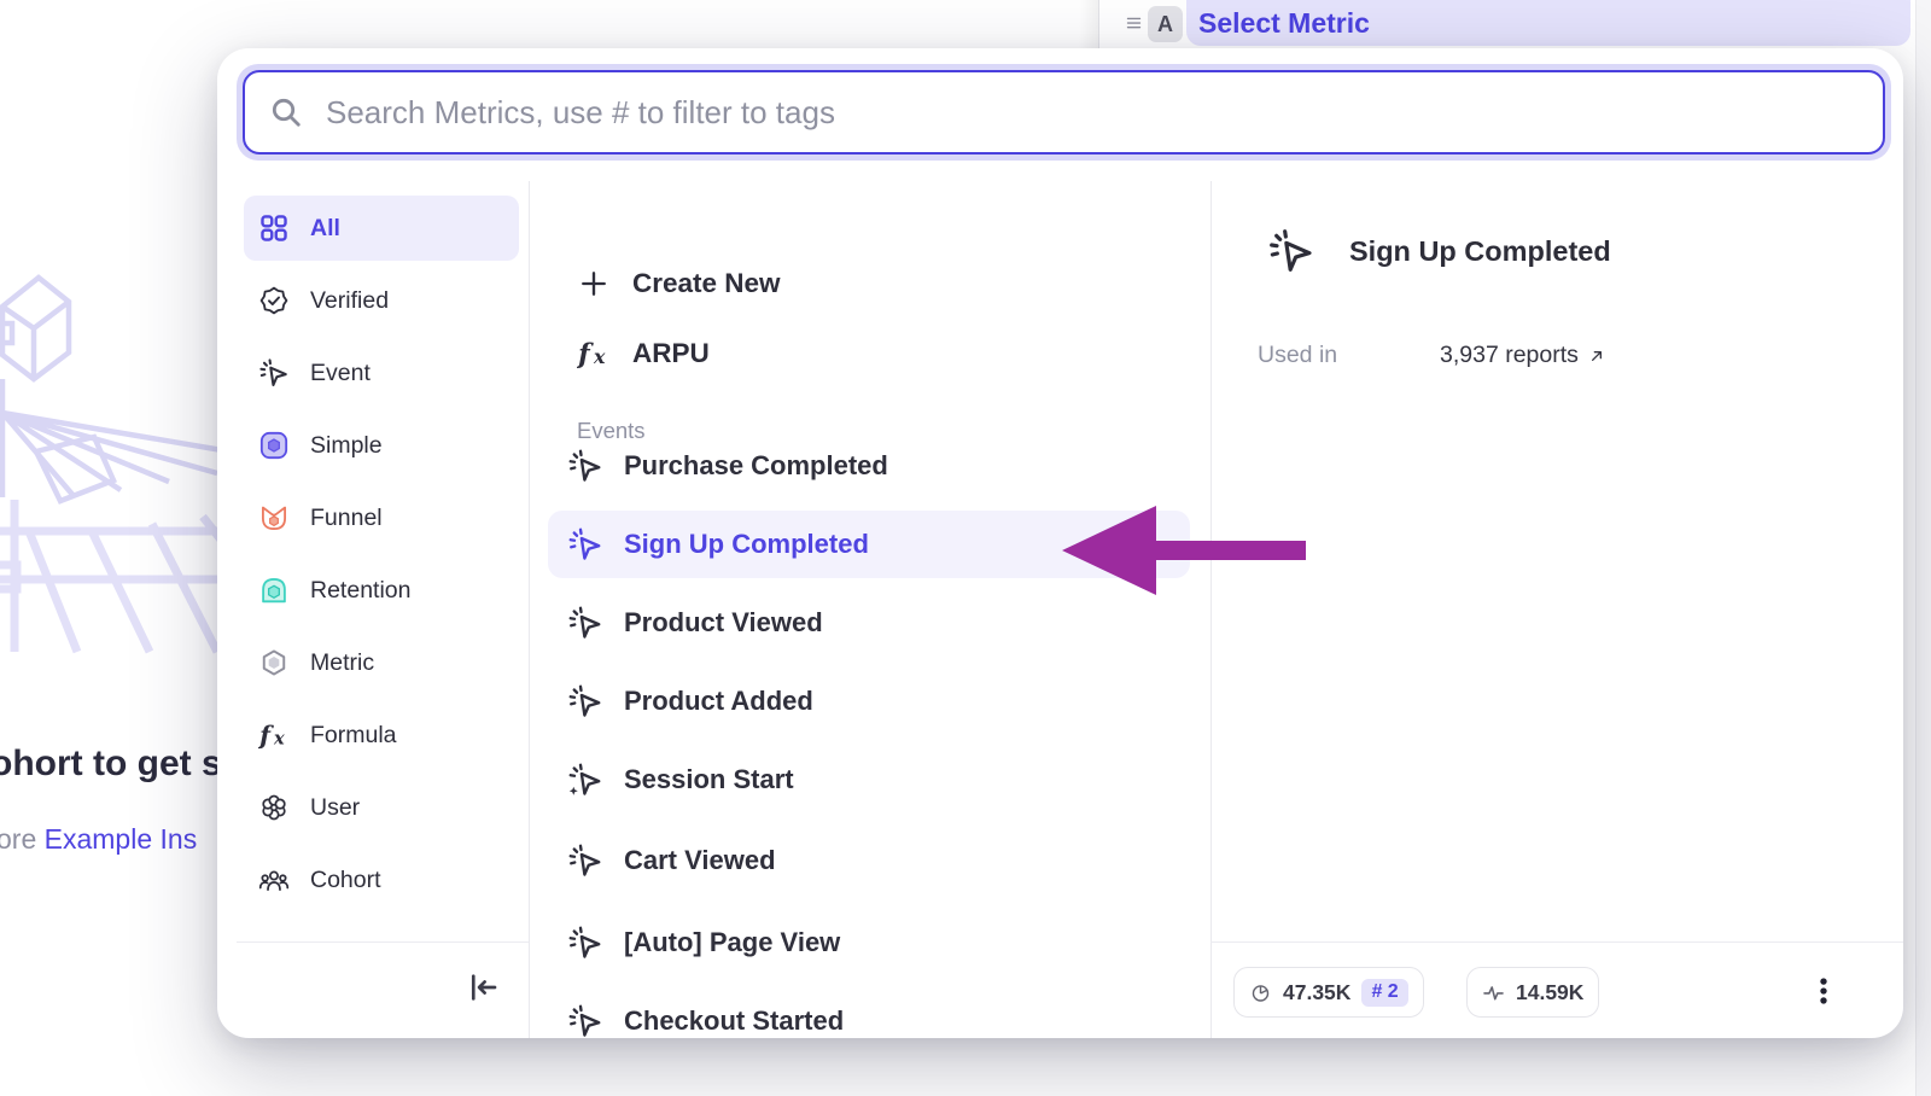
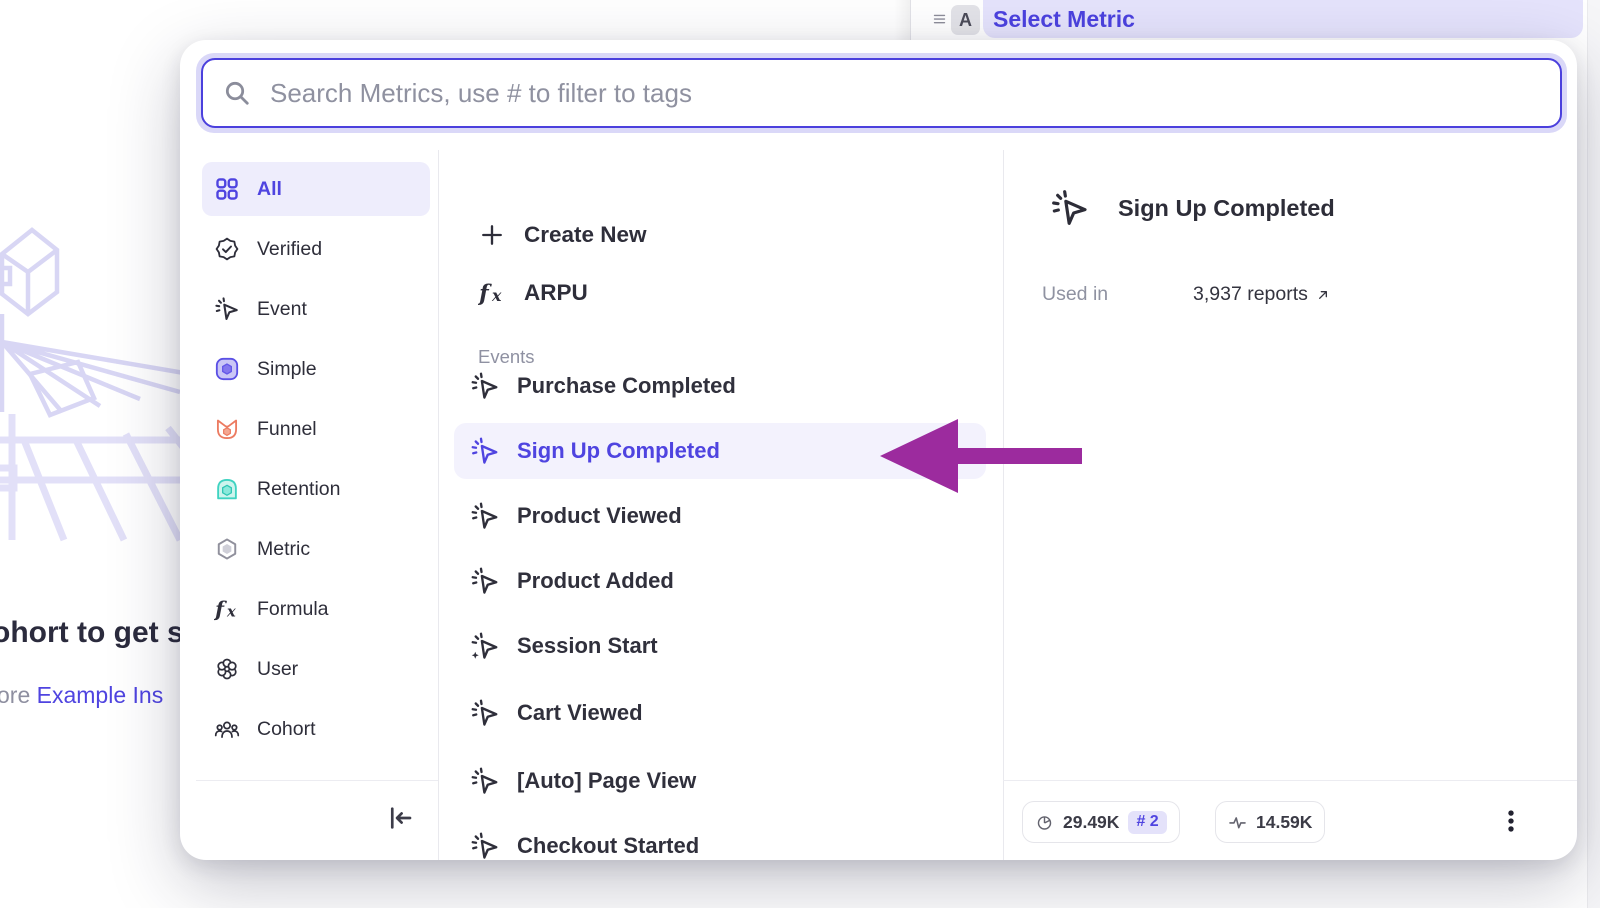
  ohort to get s
  ore Example Ins
  A
  Select Metric
  Search Metrics, use # to filter to tags
  All
  Verified
  Event
  Simple
  Funnel
  Retention
  Metric
  Formula
  User
  Cohort
  Create New
  ARPU
  Events
  Purchase Completed
  Sign Up Completed
  Product Viewed
  Product Added
  Session Start
  Cart Viewed
  [Auto] Page View
  Checkout Started
  Sign Up Completed
  Used in
  3,937 reports
- 47.35K
+ 29.49K
  # 2
  14.59K
